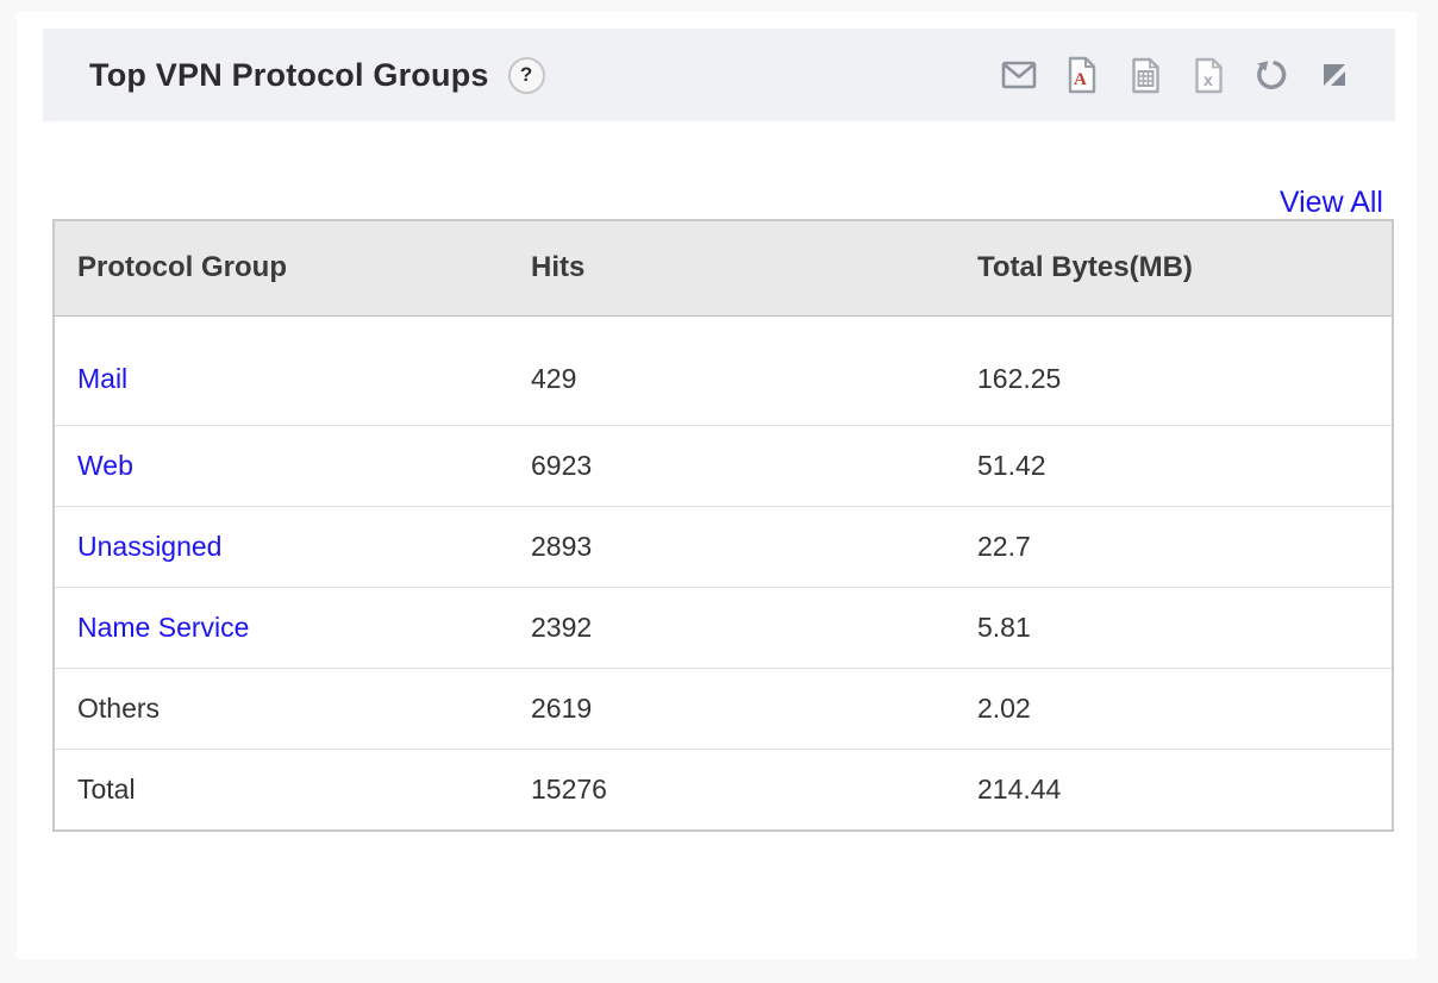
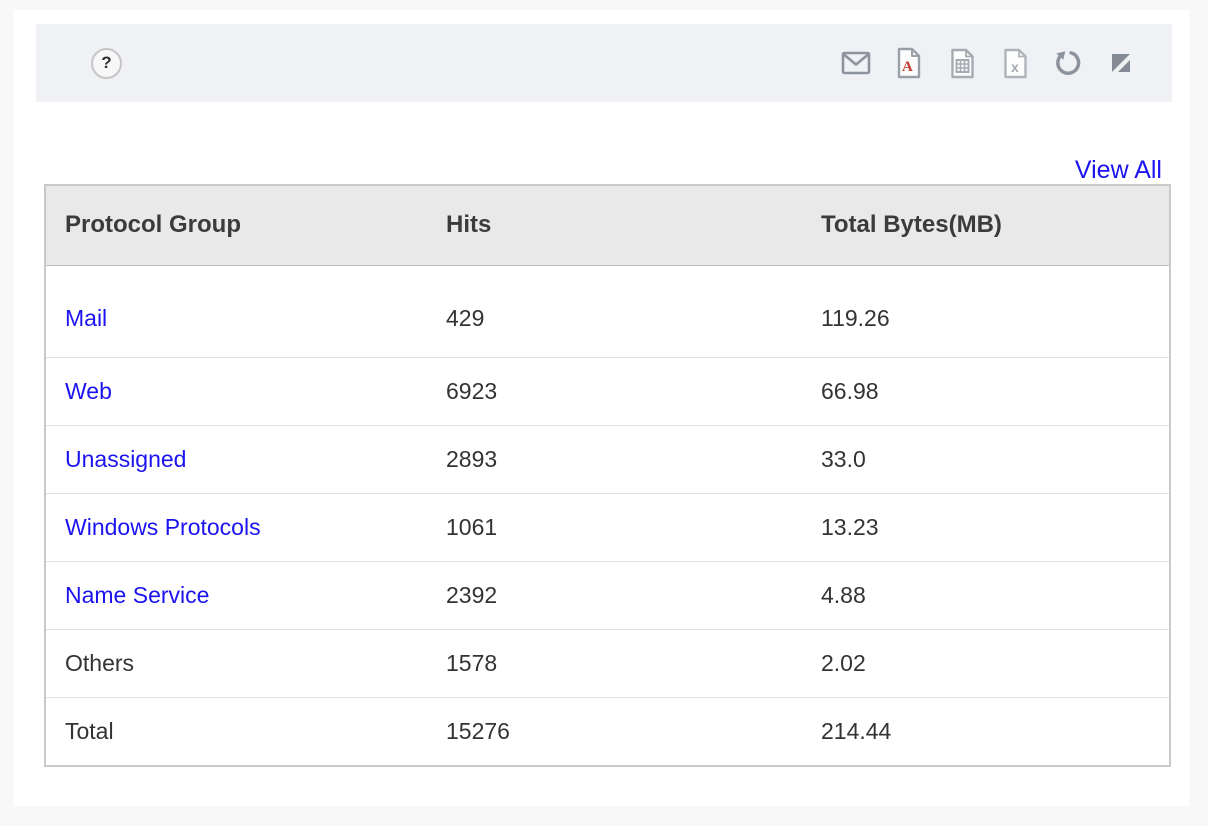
- Top VPN Protocol Groups
  ?
  A
  x
  View All
  Protocol Group	Hits	Total Bytes(MB)
- Mail	429	162.25
+ Mail	429	119.26
- Web	6923	51.42
+ Web	6923	66.98
- Unassigned	2893	22.7
+ Unassigned	2893	33.0
+ Windows Protocols	1061	13.23
- Name Service	2392	5.81
+ Name Service	2392	4.88
- Others	2619	2.02
+ Others	1578	2.02
  Total	15276	214.44
